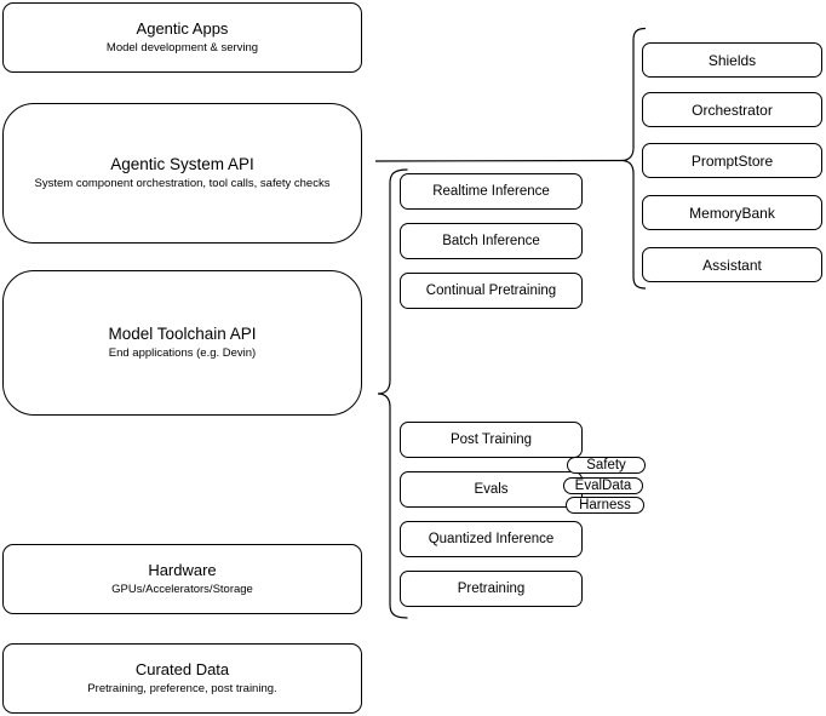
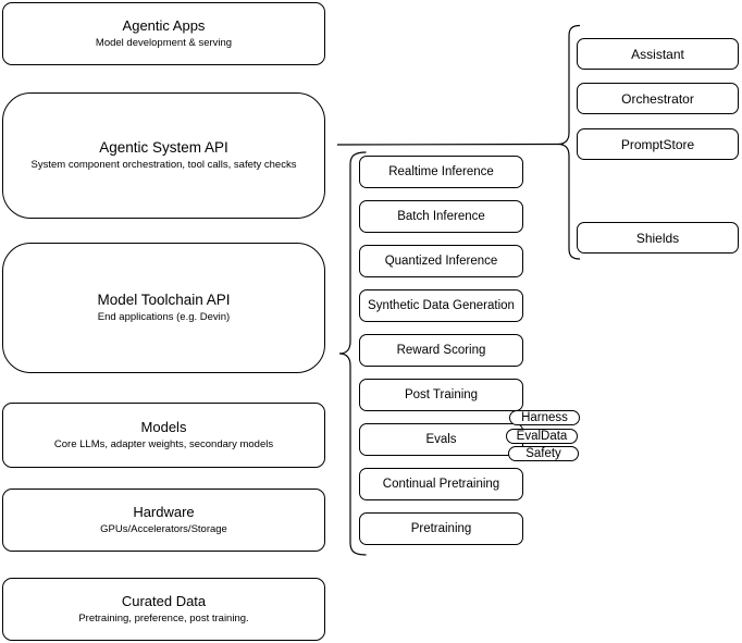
  Agentic Apps
  Model development & serving
  Agentic System API
  System component orchestration, tool calls, safety checks
  Model Toolchain API
  End applications (e.g. Devin)
+ Models
+ Core LLMs, adapter weights, secondary models
  Hardware
  GPUs/Accelerators/Storage
  Curated Data
  Pretraining, preference, post training.
  Realtime Inference
  Batch Inference
- Continual Pretraining
+ Quantized Inference
+ Synthetic Data Generation
+ Reward Scoring
  Post Training
  Evals
- Quantized Inference
+ Continual Pretraining
  Pretraining
- Safety
+ Harness
  EvalData
- Harness
+ Safety
- Shields
+ Assistant
  Orchestrator
  PromptStore
- MemoryBank
- Assistant
+ Shields
